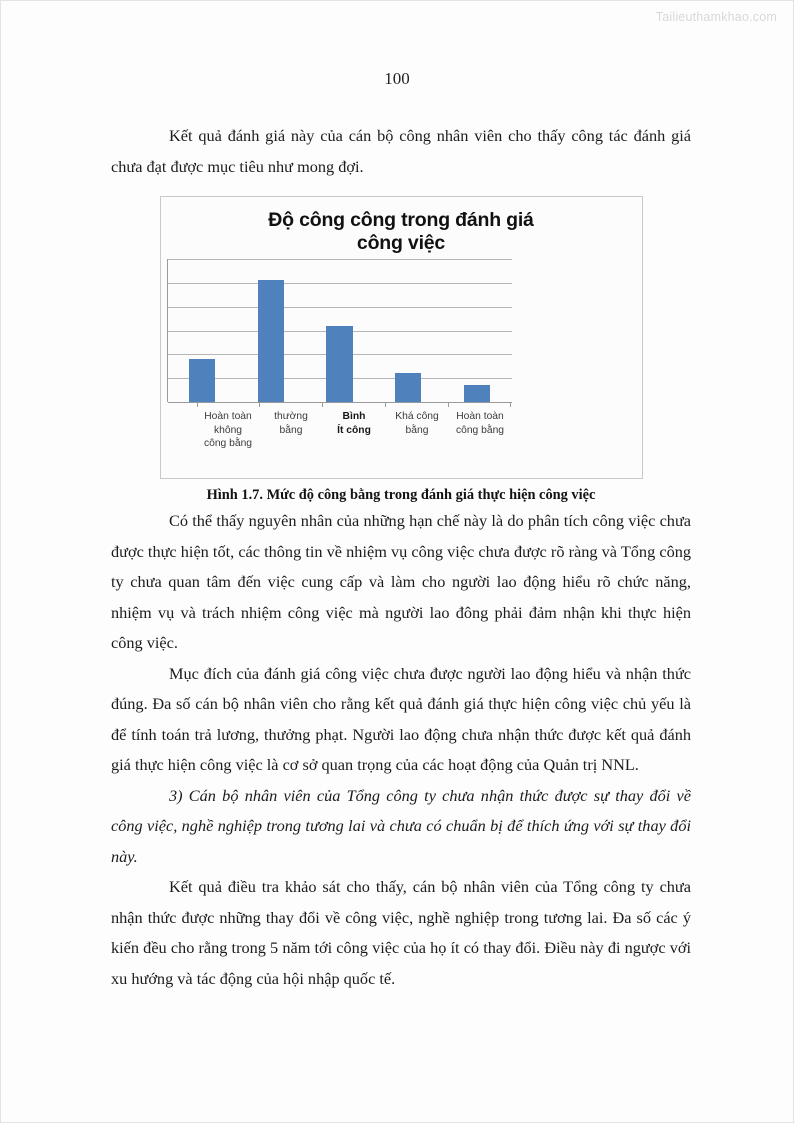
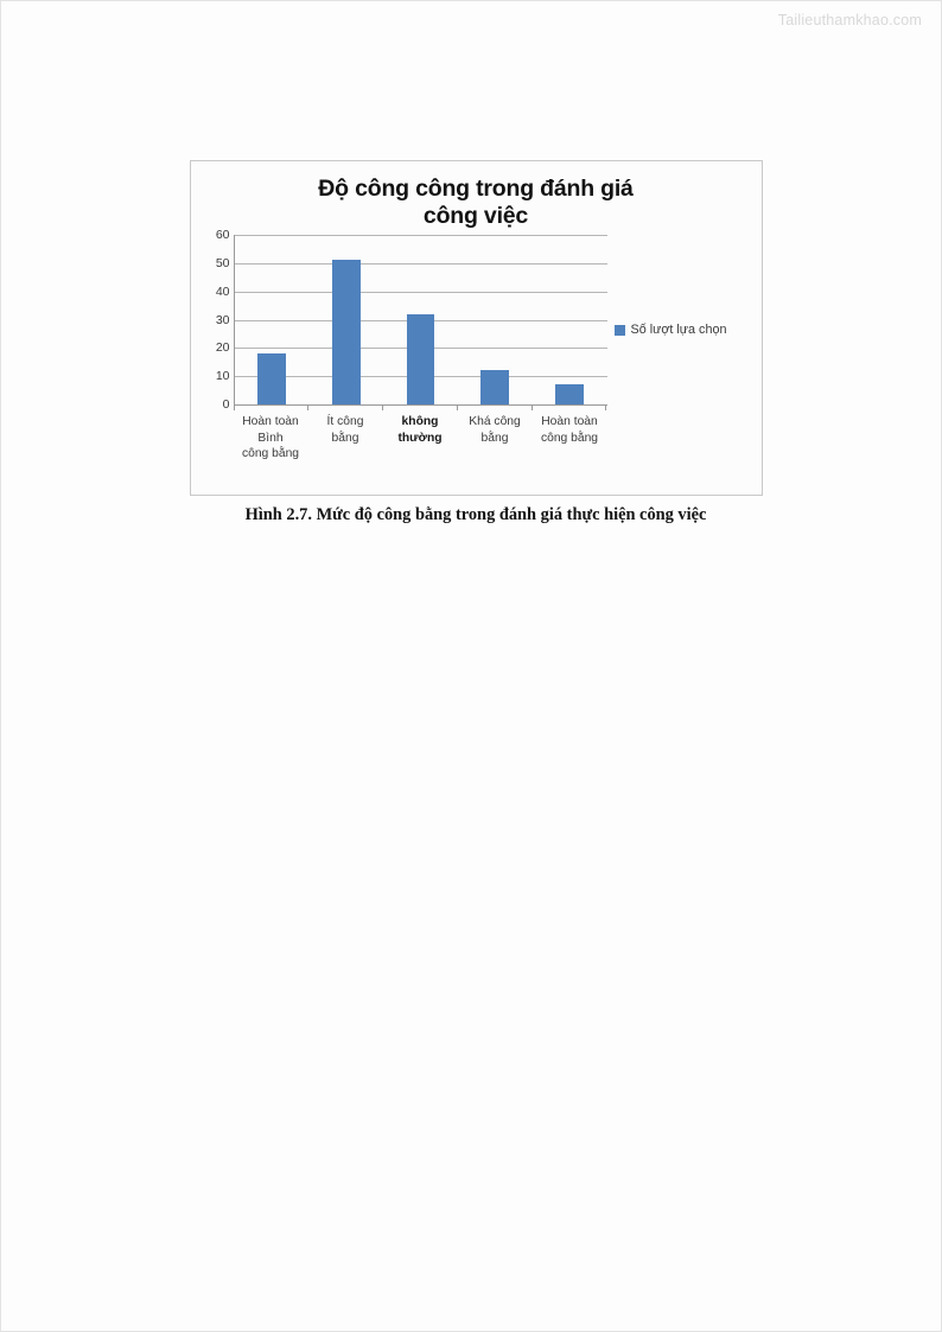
  Tailieuthamkhao.com
- 100
- Kết quả đánh giá này của cán bộ công nhân viên cho thấy công tác đánh giá chưa đạt được mục tiêu như mong đợi.
  Độ công công trong đánh giá
  công việc
+ 0
+ 10
+ 20
+ 30
+ 40
+ 50
+ 60
  Hoàn toàn
- không
+ Bình
  công bằng
- thường
+ Ít công
  bằng
- Bình
+ không
- Ít công
+ thường
  Khá công
  bằng
  Hoàn toàn
  công bằng
+ Số lượt lựa chọn
- Hình 1.7. Mức độ công bằng trong đánh giá thực hiện công việc
+ Hình 2.7. Mức độ công bằng trong đánh giá thực hiện công việc
- Có thể thấy nguyên nhân của những hạn chế này là do phân tích công việc chưa được thực hiện tốt, các thông tin về nhiệm vụ công việc chưa được rõ ràng và Tổng công ty chưa quan tâm đến việc cung cấp và làm cho người lao động hiểu rõ chức năng, nhiệm vụ và trách nhiệm công việc mà người lao đông phải đảm nhận khi thực hiện công việc.
- Mục đích của đánh giá công việc chưa được người lao động hiểu và nhận thức đúng. Đa số cán bộ nhân viên cho rằng kết quả đánh giá thực hiện công việc chủ yếu là để tính toán trả lương, thưởng phạt. Người lao động chưa nhận thức được kết quả đánh giá thực hiện công việc là cơ sở quan trọng của các hoạt động của Quản trị NNL.
- 3) Cán bộ nhân viên của Tổng công ty chưa nhận thức được sự thay đổi về công việc, nghề nghiệp trong tương lai và chưa có chuẩn bị để thích ứng với sự thay đổi này.
- Kết quả điều tra khảo sát cho thấy, cán bộ nhân viên của Tổng công ty chưa nhận thức được những thay đổi về công việc, nghề nghiệp trong tương lai. Đa số các ý kiến đều cho rằng trong 5 năm tới công việc của họ ít có thay đổi. Điều này đi ngược với xu hướng và tác động của hội nhập quốc tế.
